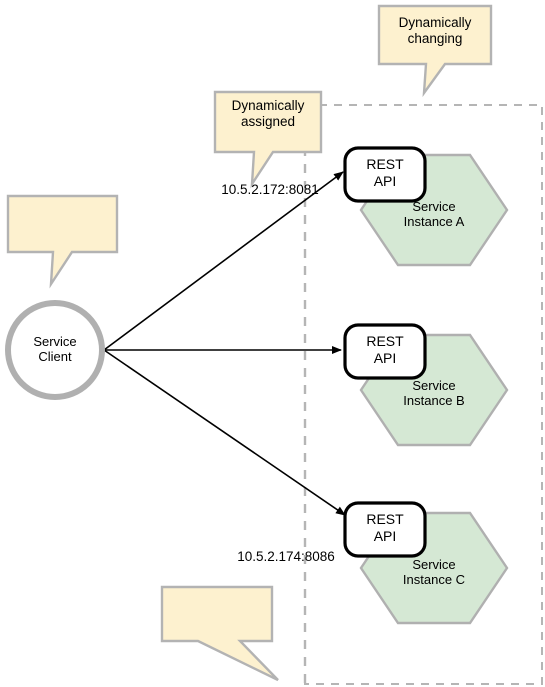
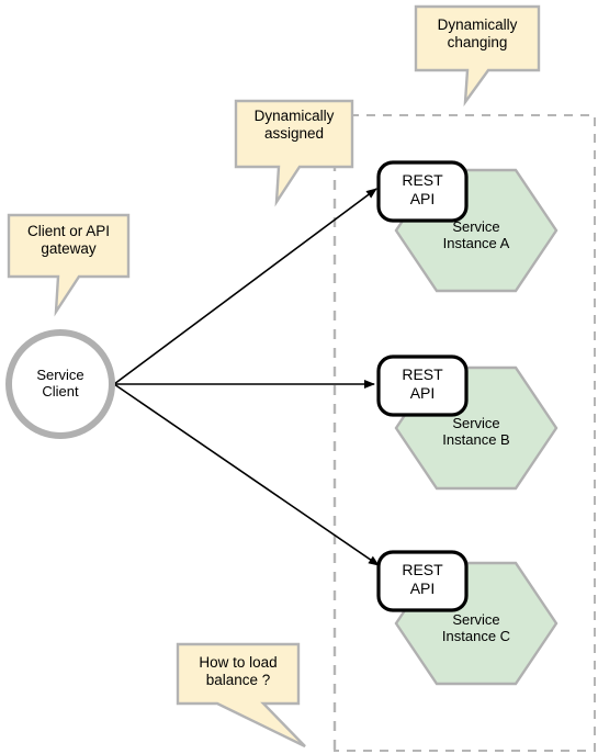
  Service
  Client
  REST
  API
  REST
  API
  REST
  API
  Service
  Instance A
  Service
  Instance B
  Service
  Instance C
- 10.5.2.172:8081
- 10.5.2.174:8086
  Dynamically
  changing
  Dynamically
  assigned
+ Client or API
+ gateway
+ How to load
+ balance ?
